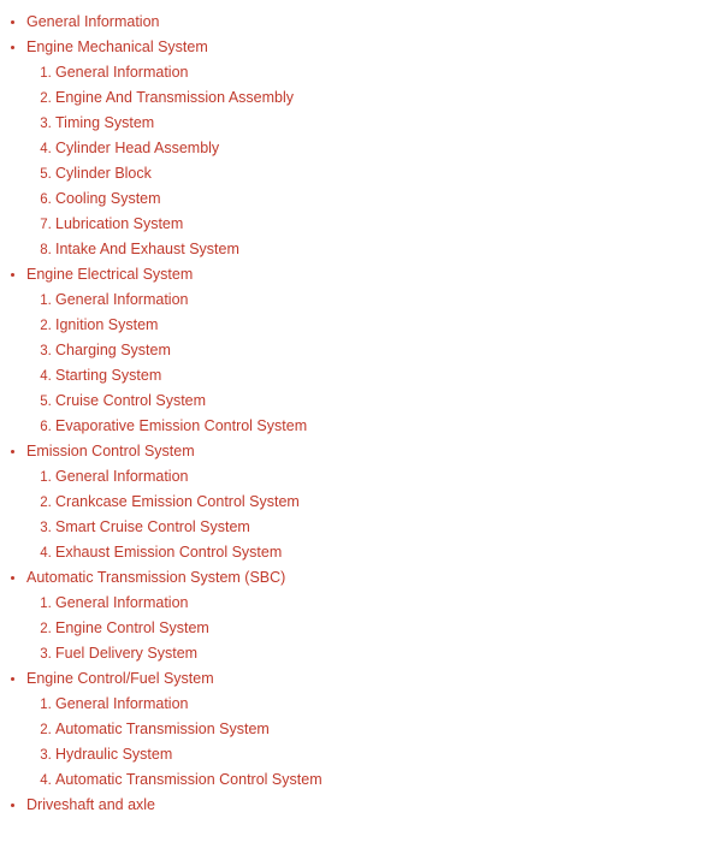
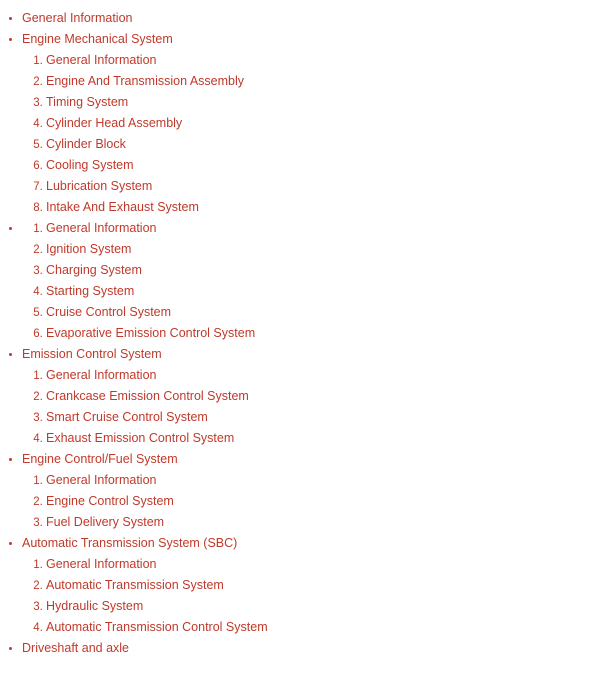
  General Information
  Engine Mechanical System
  General Information
  Engine And Transmission Assembly
  Timing System
  Cylinder Head Assembly
  Cylinder Block
  Cooling System
  Lubrication System
  Intake And Exhaust System
- Engine Electrical System
  General Information
  Ignition System
  Charging System
  Starting System
  Cruise Control System
  Evaporative Emission Control System
  Emission Control System
  General Information
  Crankcase Emission Control System
  Smart Cruise Control System
  Exhaust Emission Control System
- Automatic Transmission System (SBC)
+ Engine Control/Fuel System
  General Information
  Engine Control System
  Fuel Delivery System
- Engine Control/Fuel System
+ Automatic Transmission System (SBC)
  General Information
  Automatic Transmission System
  Hydraulic System
  Automatic Transmission Control System
  Driveshaft and axle
